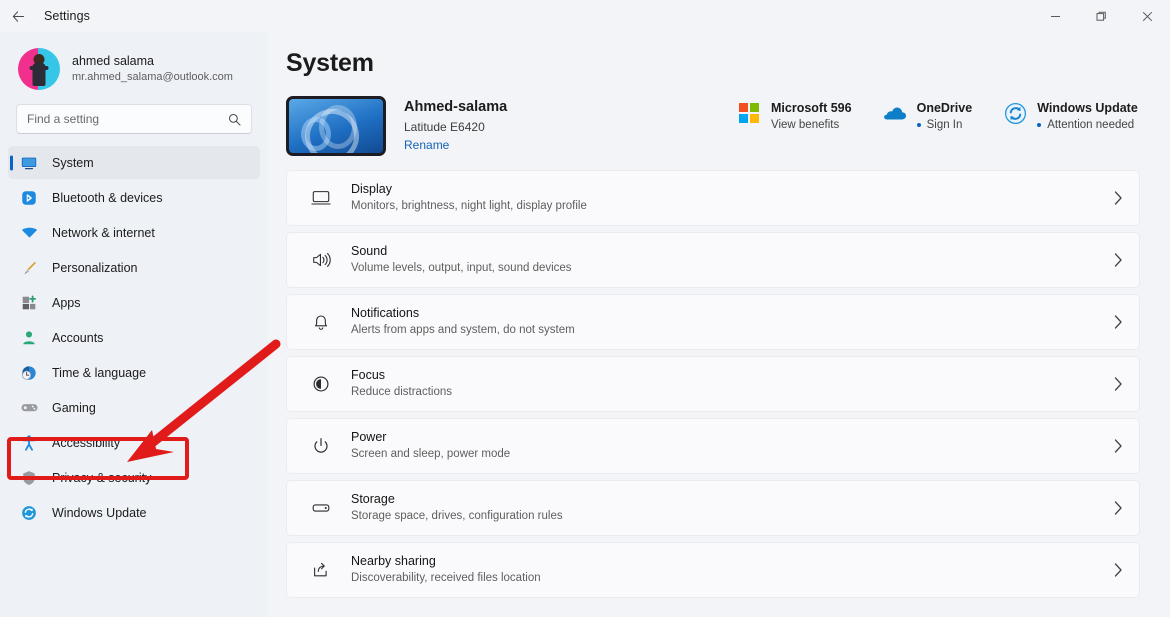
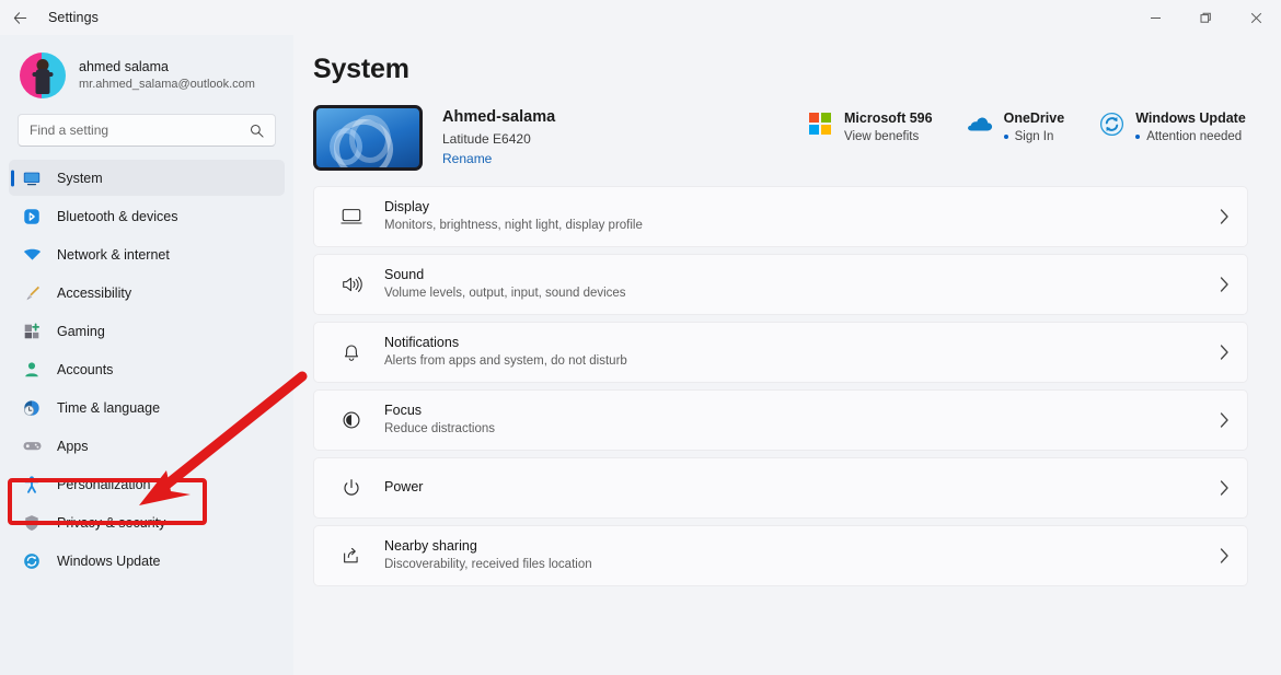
  Settings
  ahmed salama
  mr.ahmed_salama@outlook.com
  Find a setting
  System
  Bluetooth & devices
  Network & internet
- Personalization
+ Accessibility
- Apps
+ Gaming
  Accounts
  Time & language
- Gaming
+ Apps
- Accessibility
+ Personalization
  Windows Update
  System
  Ahmed-salama
  Latitude E6420
  Rename
  Microsoft 596
  View benefits
  OneDrive
  Sign In
  Windows Update
  Attention needed
  Display
  Monitors, brightness, night light, display profile
  Sound
  Volume levels, output, input, sound devices
  Notifications
- Alerts from apps and system, do not system
+ Alerts from apps and system, do not disturb
  Focus
  Reduce distractions
  Power
- Screen and sleep, power mode
- Storage
- Storage space, drives, configuration rules
  Nearby sharing
  Discoverability, received files location
